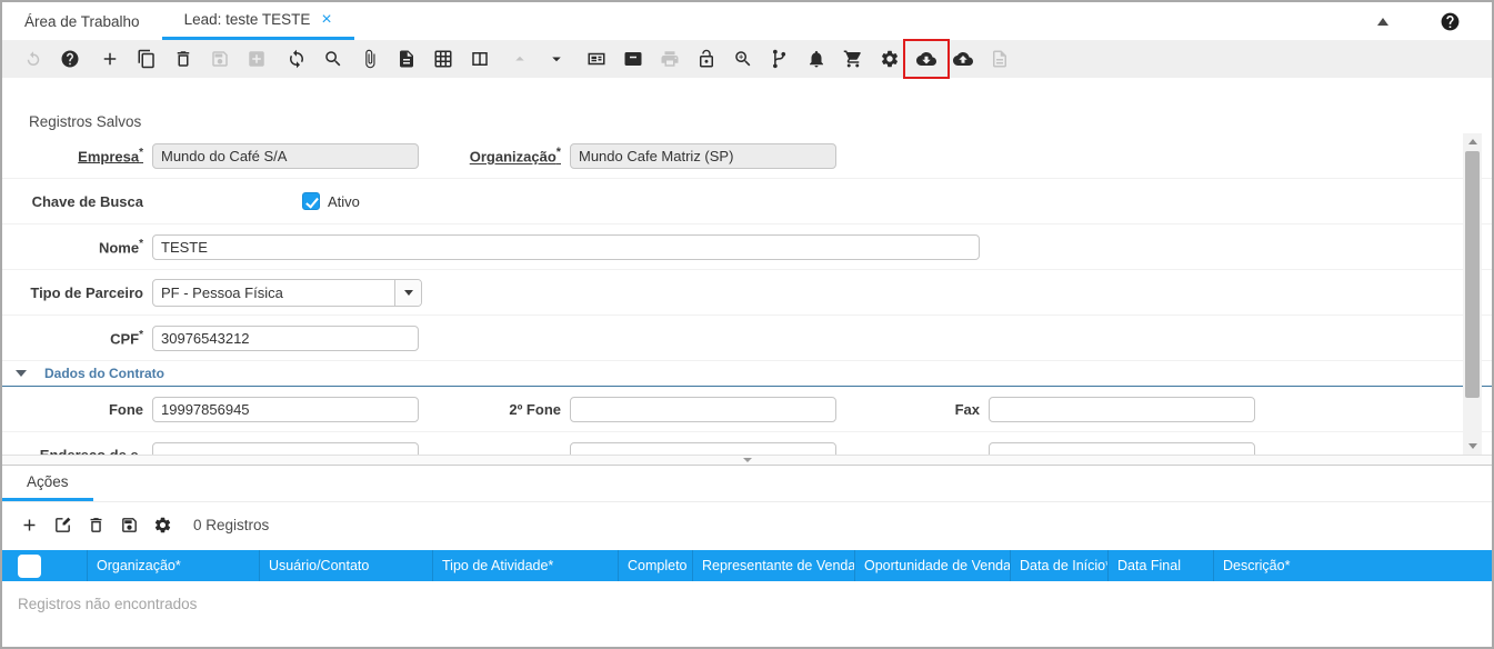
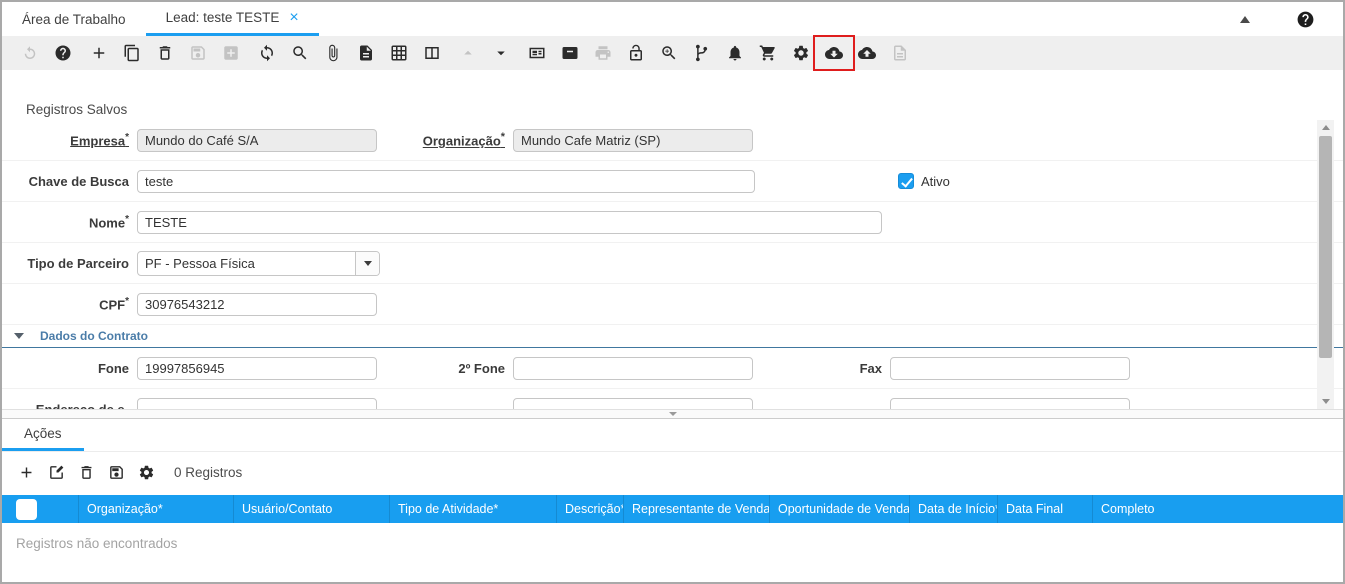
  Área de Trabalho
  Lead: teste TESTE
  ×
  Registros Salvos
  Empresa*
  Mundo do Café S/A
  Organização*
  Mundo Cafe Matriz (SP)
  Chave de Busca
+ teste
  Ativo
  Nome*
  TESTE
  Tipo de Parceiro
  PF - Pessoa Física
  CPF*
  30976543212
  Dados do Contrato
  Fone
  19997856945
  2º Fone
  Fax
  Ações
  0 Registros
  Organização*
  Usuário/Contato
  Tipo de Atividade*
- Completo
+ Descrição*
  Representante de Venda
  Oportunidade de Venda
  Data de Início*
  Data Final
- Descrição*
+ Completo
  Registros não encontrados
